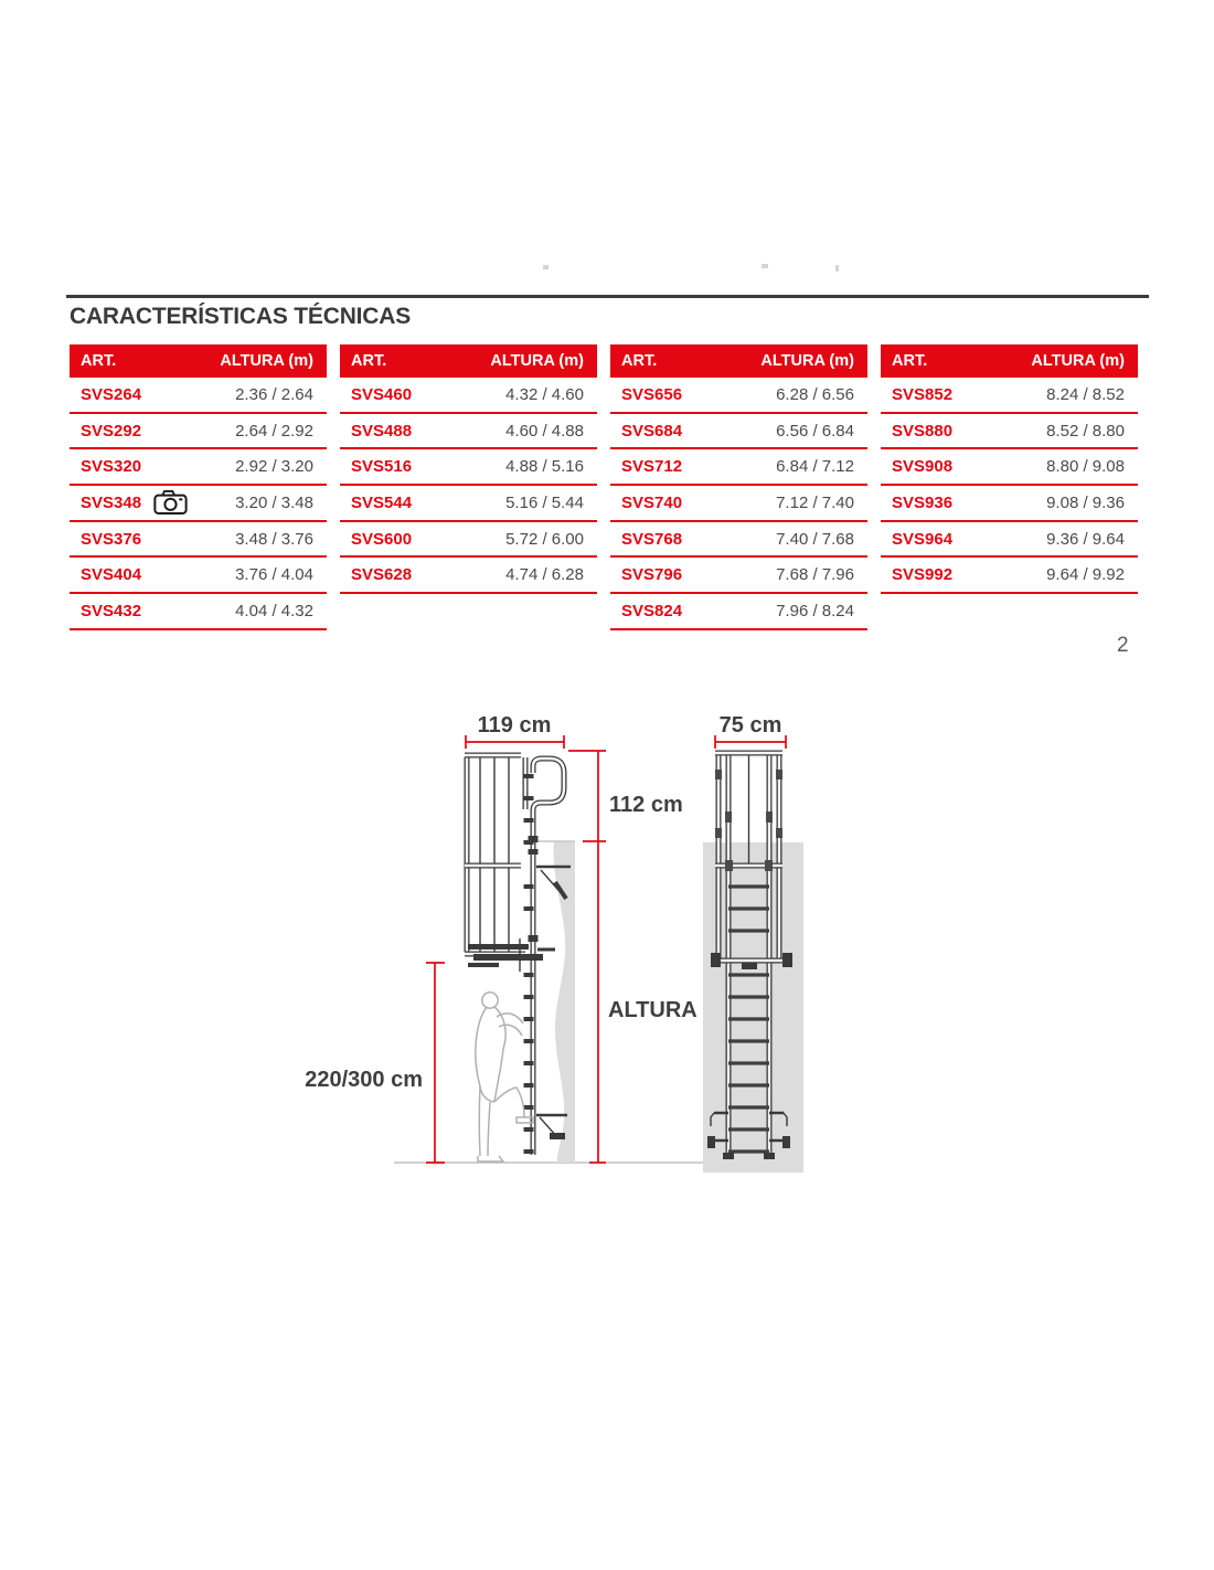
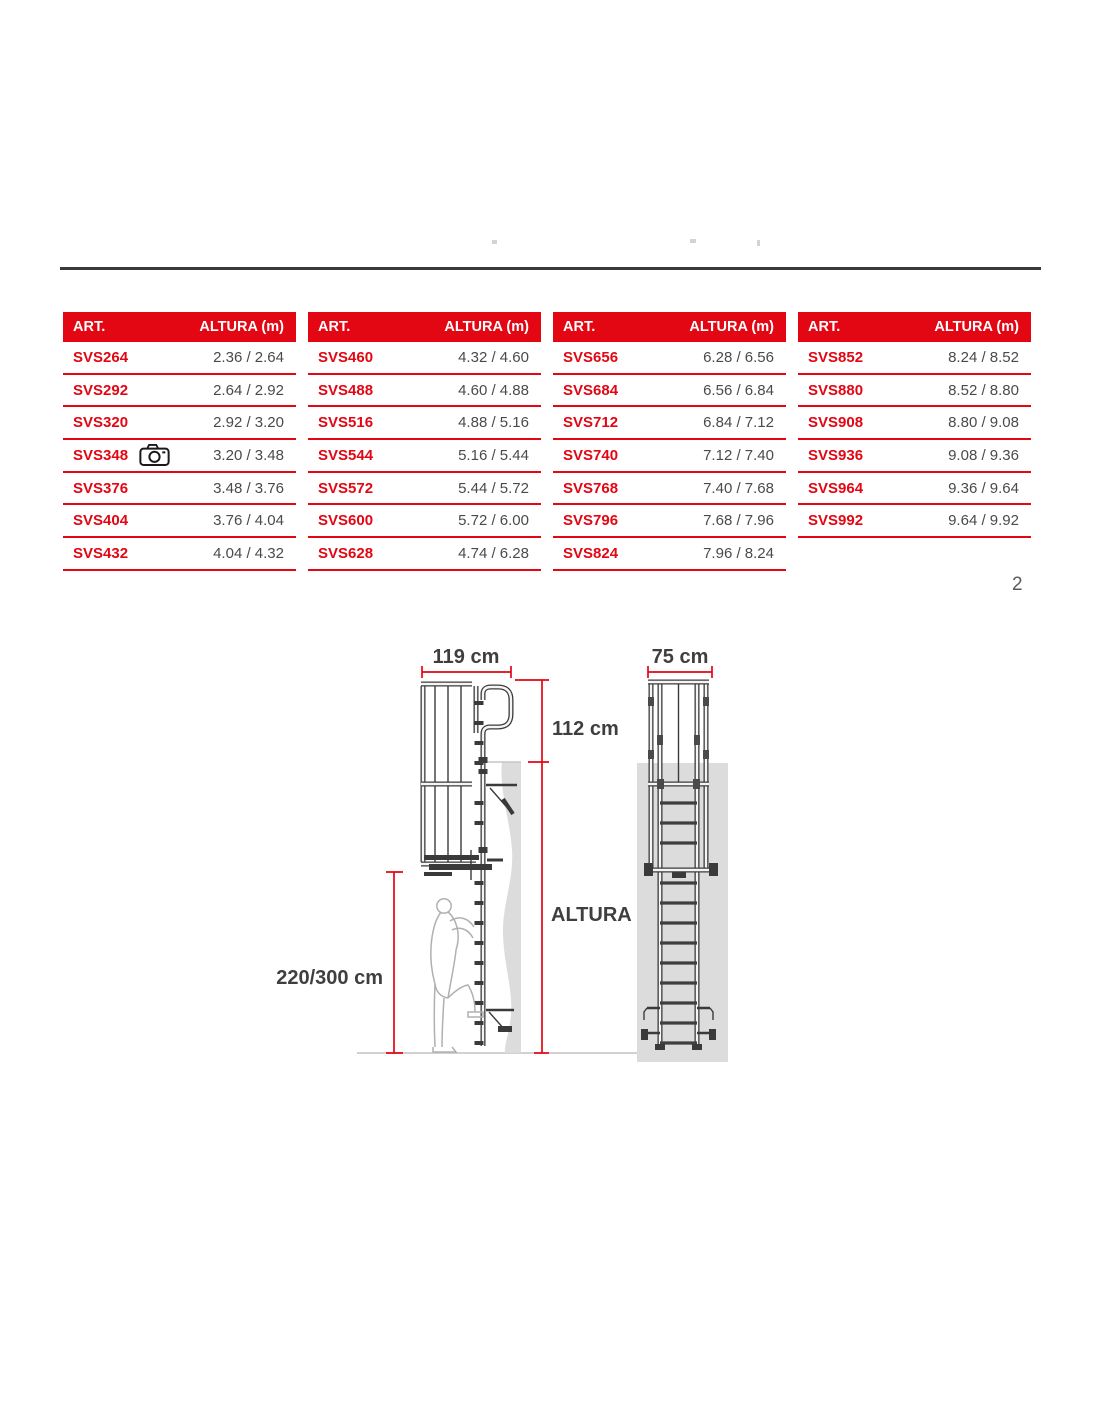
- CARACTERÍSTICAS TÉCNICAS
  ART.
  ALTURA (m)
  SVS264
  2.36 / 2.64
  SVS292
  2.64 / 2.92
  SVS320
  2.92 / 3.20
  SVS348
  3.20 / 3.48
  SVS376
  3.48 / 3.76
  SVS404
  3.76 / 4.04
  SVS432
  4.04 / 4.32
  ART.
  ALTURA (m)
  SVS460
  4.32 / 4.60
  SVS488
  4.60 / 4.88
  SVS516
  4.88 / 5.16
  SVS544
  5.16 / 5.44
+ SVS572
+ 5.44 / 5.72
  SVS600
  5.72 / 6.00
  SVS628
  4.74 / 6.28
  ART.
  ALTURA (m)
  SVS656
  6.28 / 6.56
  SVS684
  6.56 / 6.84
  SVS712
  6.84 / 7.12
  SVS740
  7.12 / 7.40
  SVS768
  7.40 / 7.68
  SVS796
  7.68 / 7.96
  SVS824
  7.96 / 8.24
  ART.
  ALTURA (m)
  SVS852
  8.24 / 8.52
  SVS880
  8.52 / 8.80
  SVS908
  8.80 / 9.08
  SVS936
  9.08 / 9.36
  SVS964
  9.36 / 9.64
  SVS992
  9.64 / 9.92
  2
  119 cm
  75 cm
  112 cm
  ALTURA
  220/300 cm
